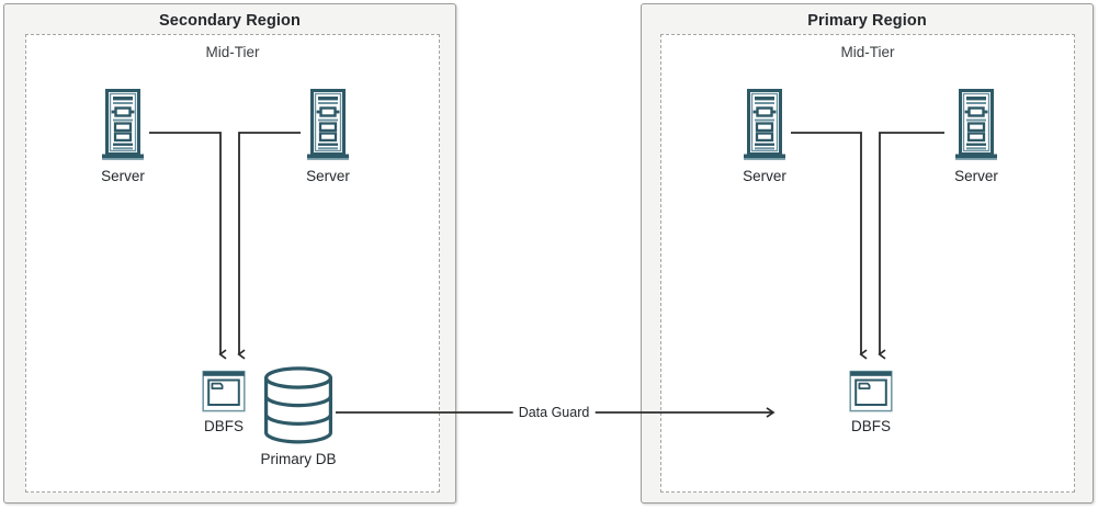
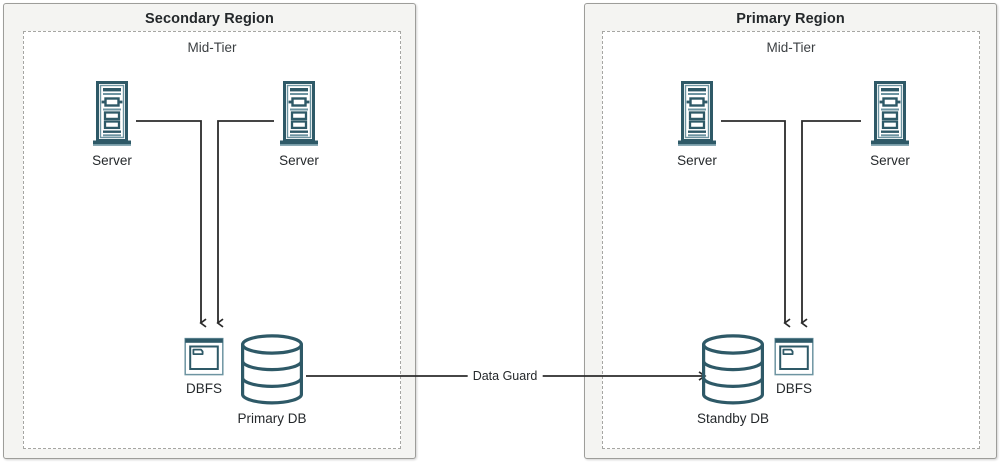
  Secondary Region
  Mid-Tier
  Primary Region
  Mid-Tier
  Data Guard
  Server
  Server
  DBFS
  Primary DB
  Server
  Server
+ Standby DB
  DBFS
